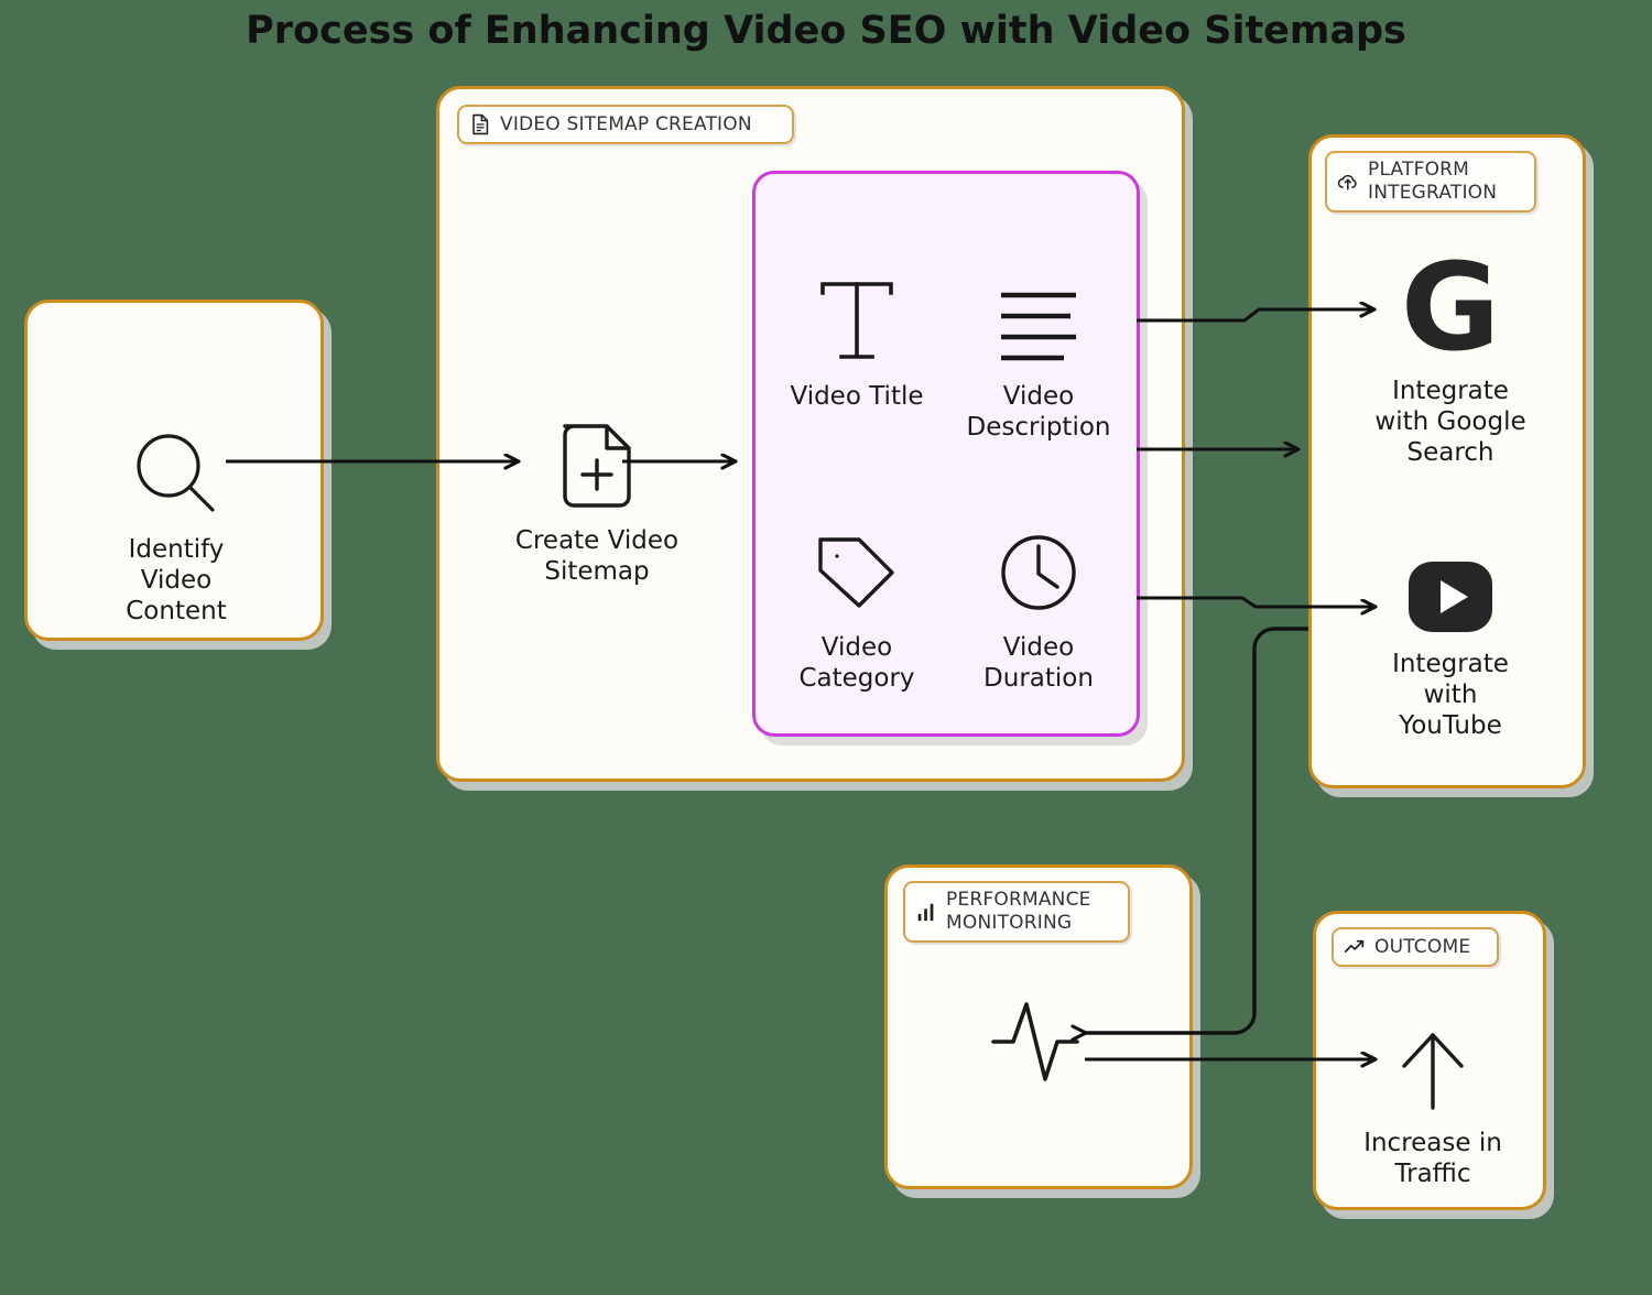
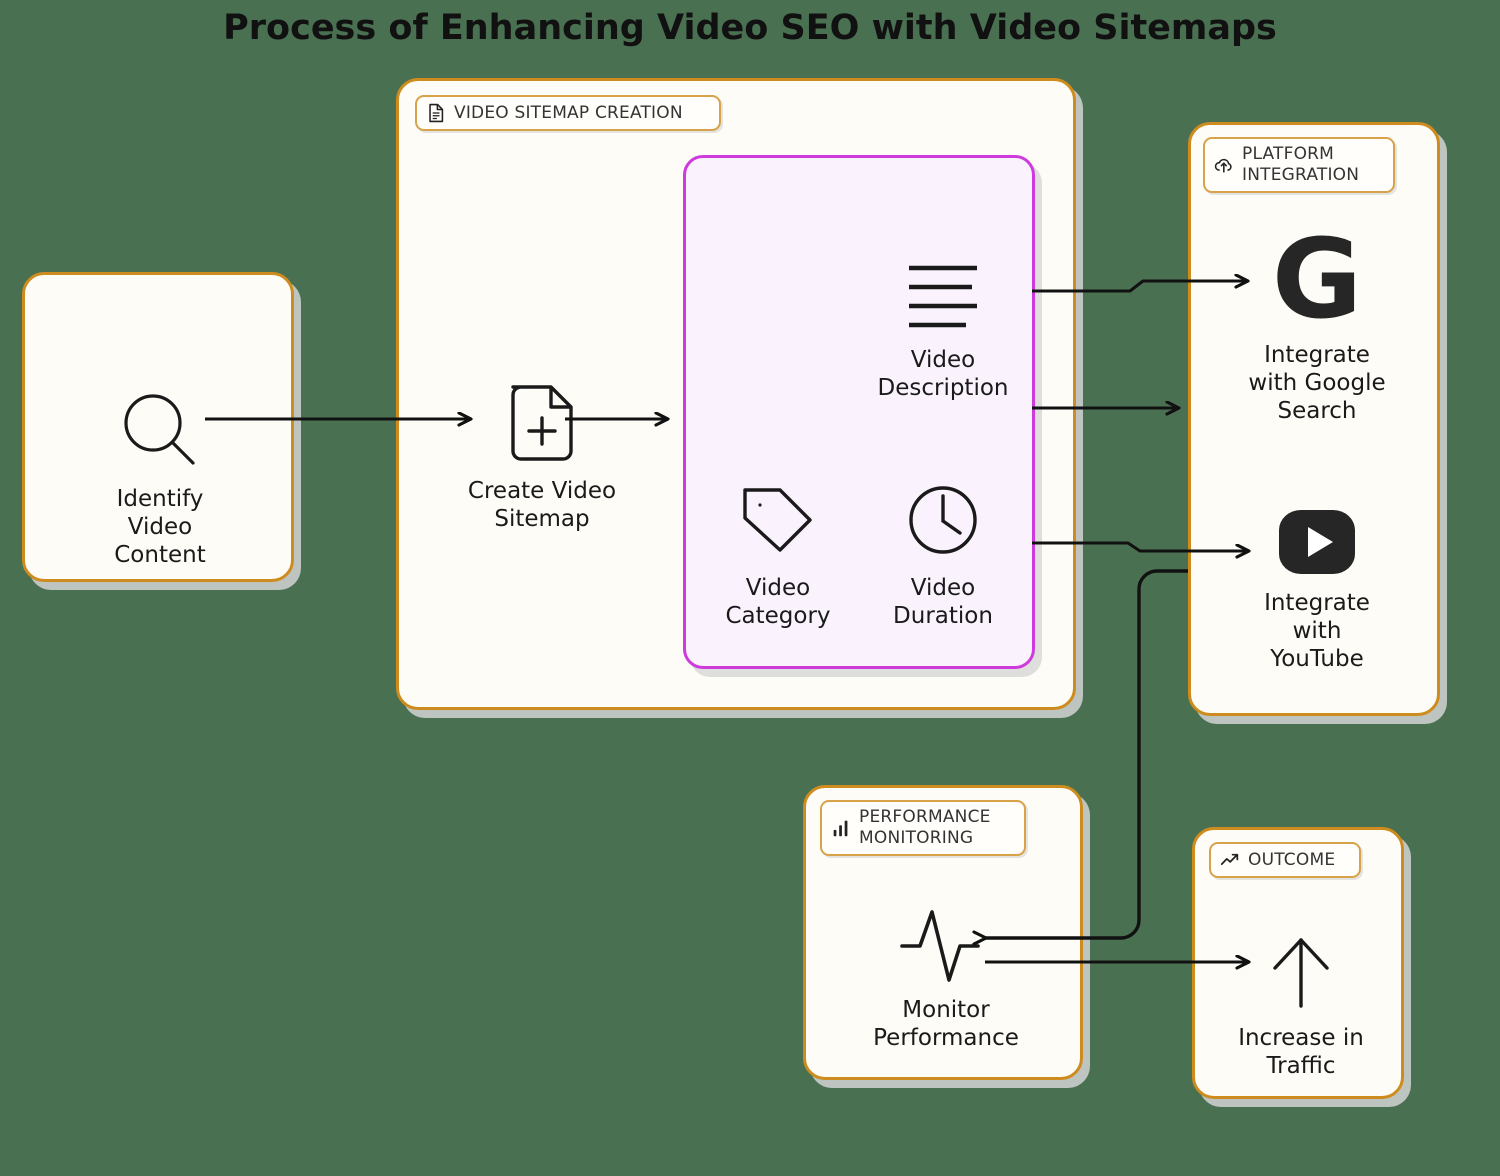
  Process of Enhancing Video SEO with Video Sitemaps
  Identify
  Video
  Content
  VIDEO SITEMAP CREATION
  Create Video
  Sitemap
- Video Title
  Video
  Description
  Video
  Category
  Video
  Duration
  PLATFORM
  INTEGRATION
  G
  Integrate
  with Google
  Search
  Integrate
  with
  YouTube
  PERFORMANCE
  MONITORING
+ Monitor
+ Performance
  OUTCOME
  Increase in
  Traffic
